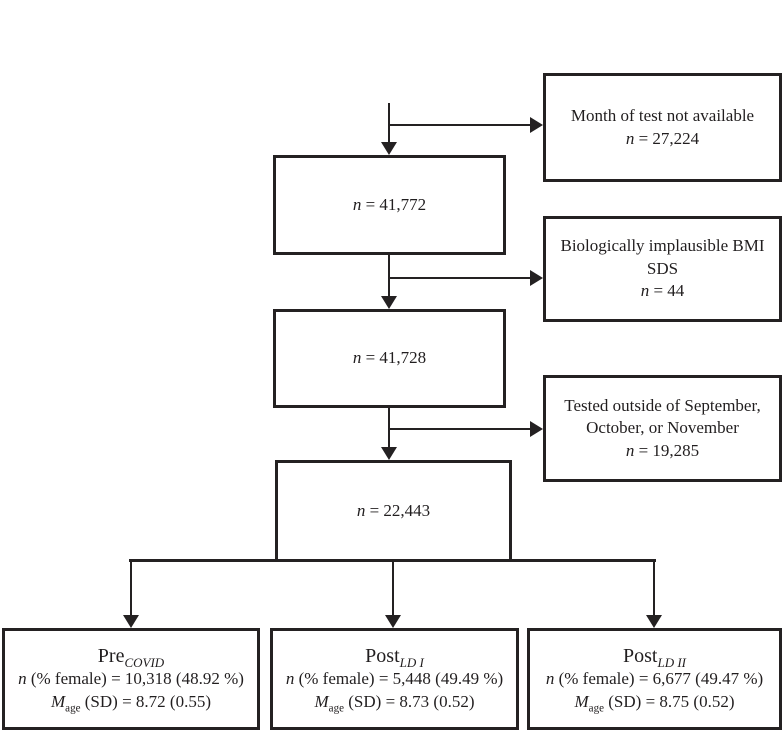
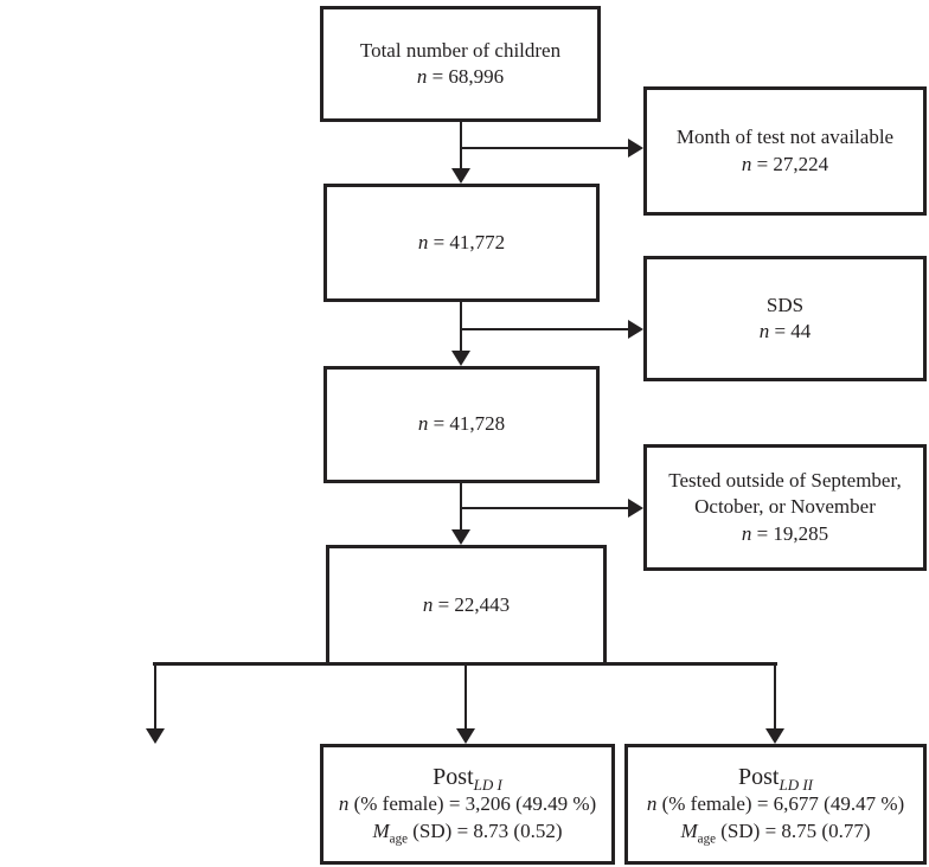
+ Total number of children
+ n = 68,996
  n = 41,772
  n = 41,728
  n = 22,443
  Month of test not available
  n = 27,224
- Biologically implausible BMI
  SDS
  n = 44
  Tested outside of September,
  October, or November
  n = 19,285
- PreCOVID
- n (% female) = 10,318 (48.92 %)
- Mage (SD) = 8.72 (0.55)
  PostLD I
- n (% female) = 5,448 (49.49 %)
+ n (% female) = 3,206 (49.49 %)
  Mage (SD) = 8.73 (0.52)
  PostLD II
  n (% female) = 6,677 (49.47 %)
- Mage (SD) = 8.75 (0.52)
+ Mage (SD) = 8.75 (0.77)
